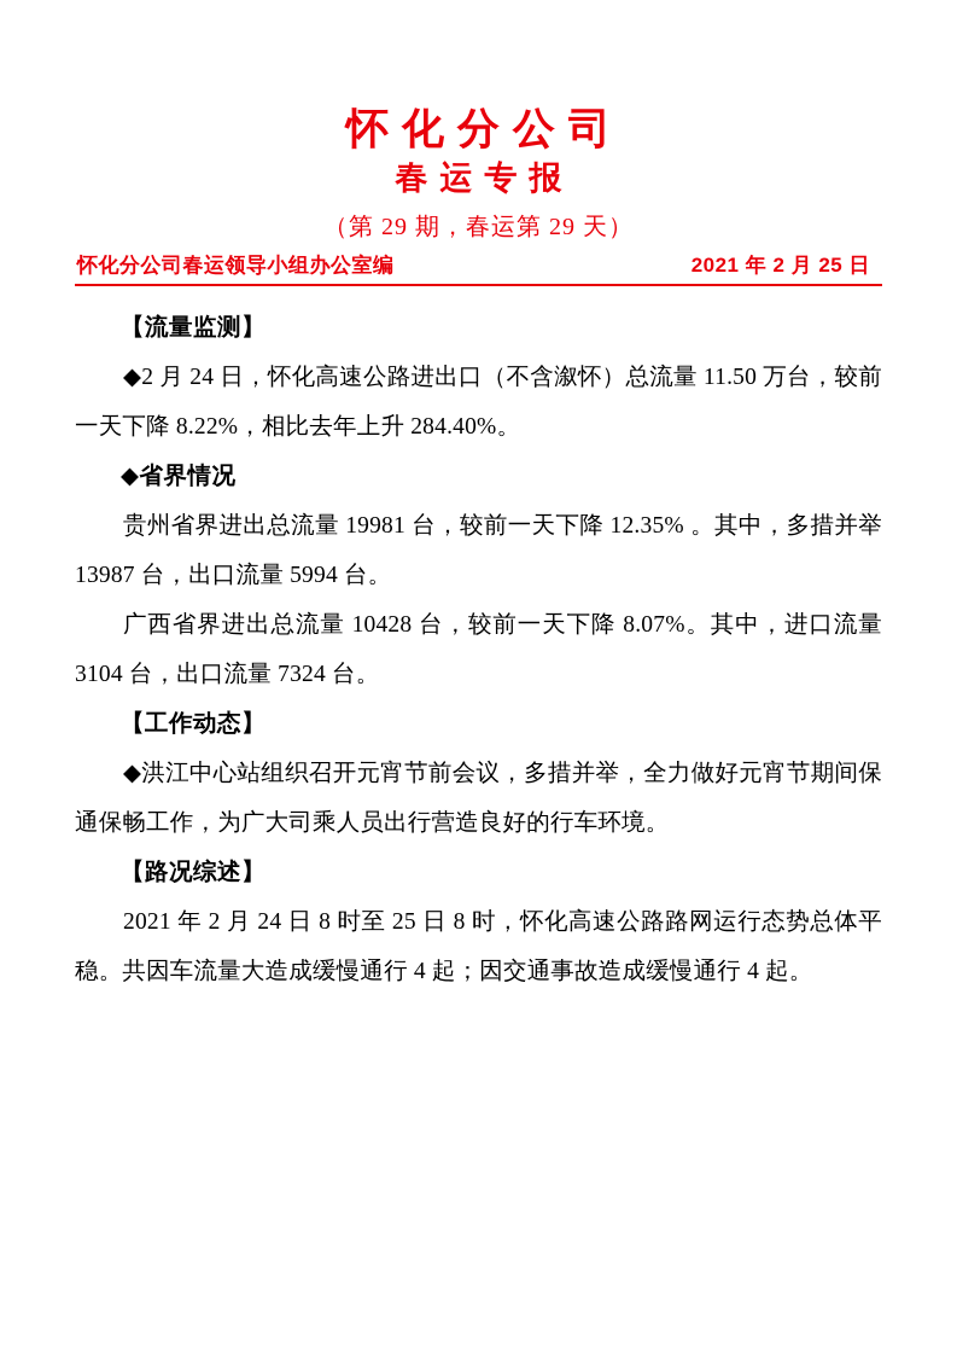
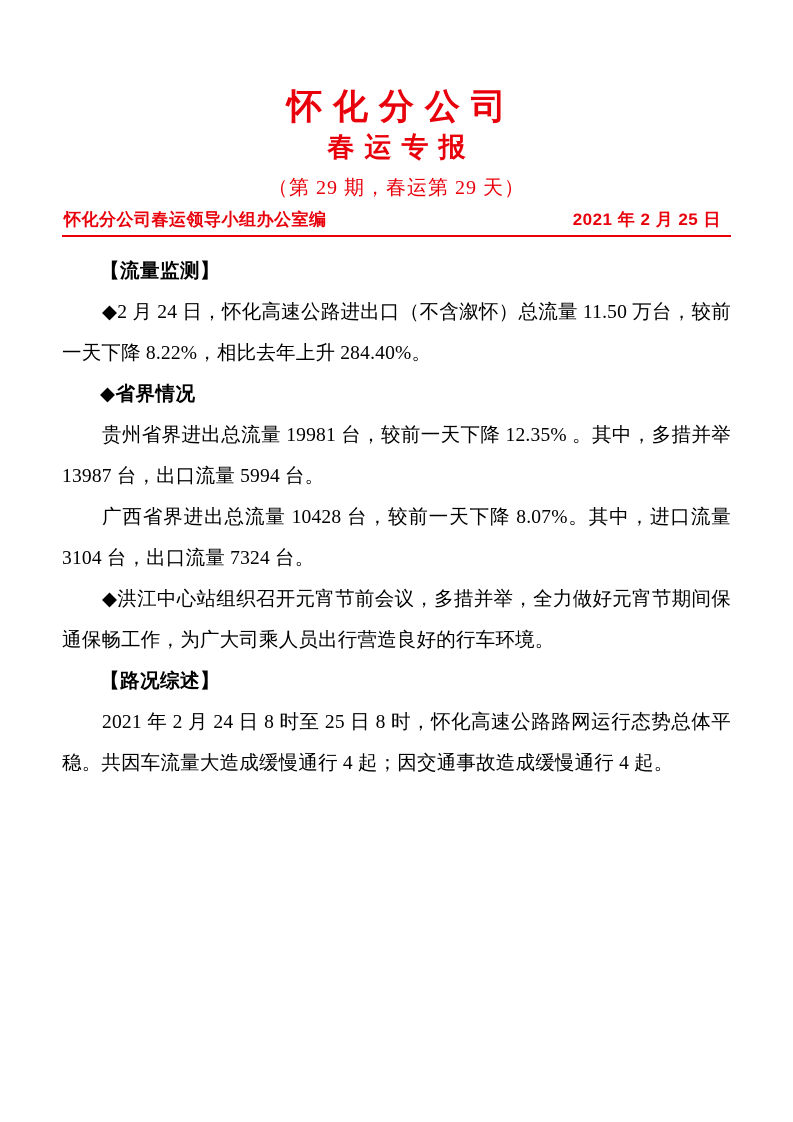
  怀化分公司
  春运专报
  （第 29 期，春运第 29 天）
  怀化分公司春运领导小组办公室编
  2021 年 2 月 25 日
  【流量监测】
  ◆2 月 24 日，怀化高速公路进出口（不含溆怀）总流量 11.50 万台，较前一天下降 8.22%，相比去年上升 284.40%。
  ◆省界情况
  贵州省界进出总流量 19981 台，较前一天下降 12.35% 。其中，多措并举 13987 台，出口流量 5994 台。
  广西省界进出总流量 10428 台，较前一天下降 8.07%。其中，进口流量 3104 台，出口流量 7324 台。
- 【工作动态】
  ◆洪江中心站组织召开元宵节前会议，多措并举，全力做好元宵节期间保通保畅工作，为广大司乘人员出行营造良好的行车环境。
  【路况综述】
  2021 年 2 月 24 日 8 时至 25 日 8 时，怀化高速公路路网运行态势总体平稳。共因车流量大造成缓慢通行 4 起；因交通事故造成缓慢通行 4 起。
